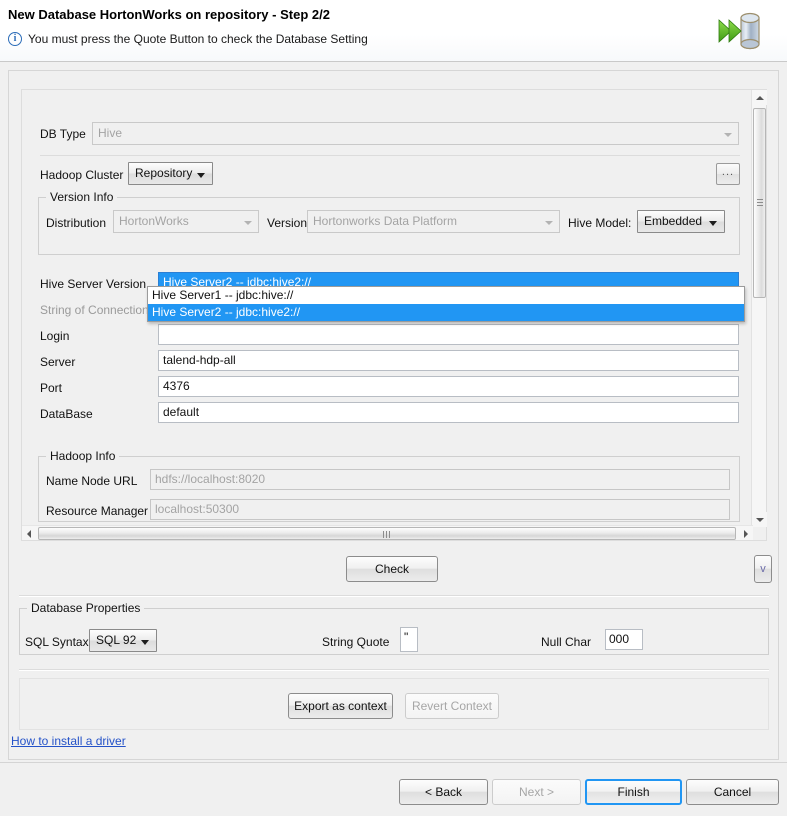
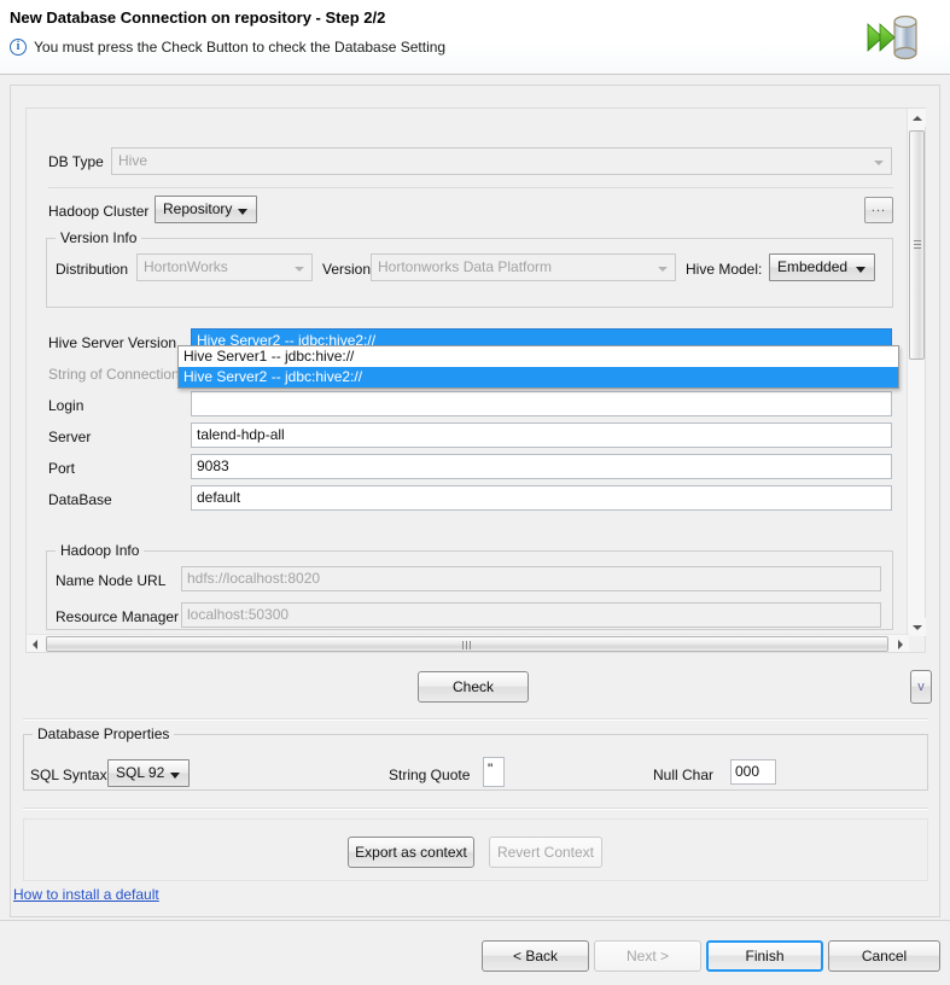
- New Database HortonWorks on repository - Step 2/2
+ New Database Connection on repository - Step 2/2
  i
- You must press the Quote Button to check the Database Setting
+ You must press the Check Button to check the Database Setting
  DB Type
  Hive
  Hadoop Cluster
  Repository
  ...
  Version Info
  Distribution
  HortonWorks
  Version
  Hortonworks Data Platform
  Hive Model:
  Embedded
  Hive Server Version
  Hive Server2 -- jdbc:hive2://
  String of Connection
  Login
  Server
  talend-hdp-all
  Port
- 4376
+ 9083
  DataBase
  default
  Hadoop Info
  Name Node URL
  hdfs://localhost:8020
  Resource Manager
  localhost:50300
  Check
  v
  Database Properties
  SQL Syntax
  SQL 92
  String Quote
  "
  Null Char
  000
  Export as context
  Revert Context
- How to install a driver
+ How to install a default
  < Back
  Next >
  Finish
  Cancel
  Hive Server1 -- jdbc:hive://
  Hive Server2 -- jdbc:hive2://
